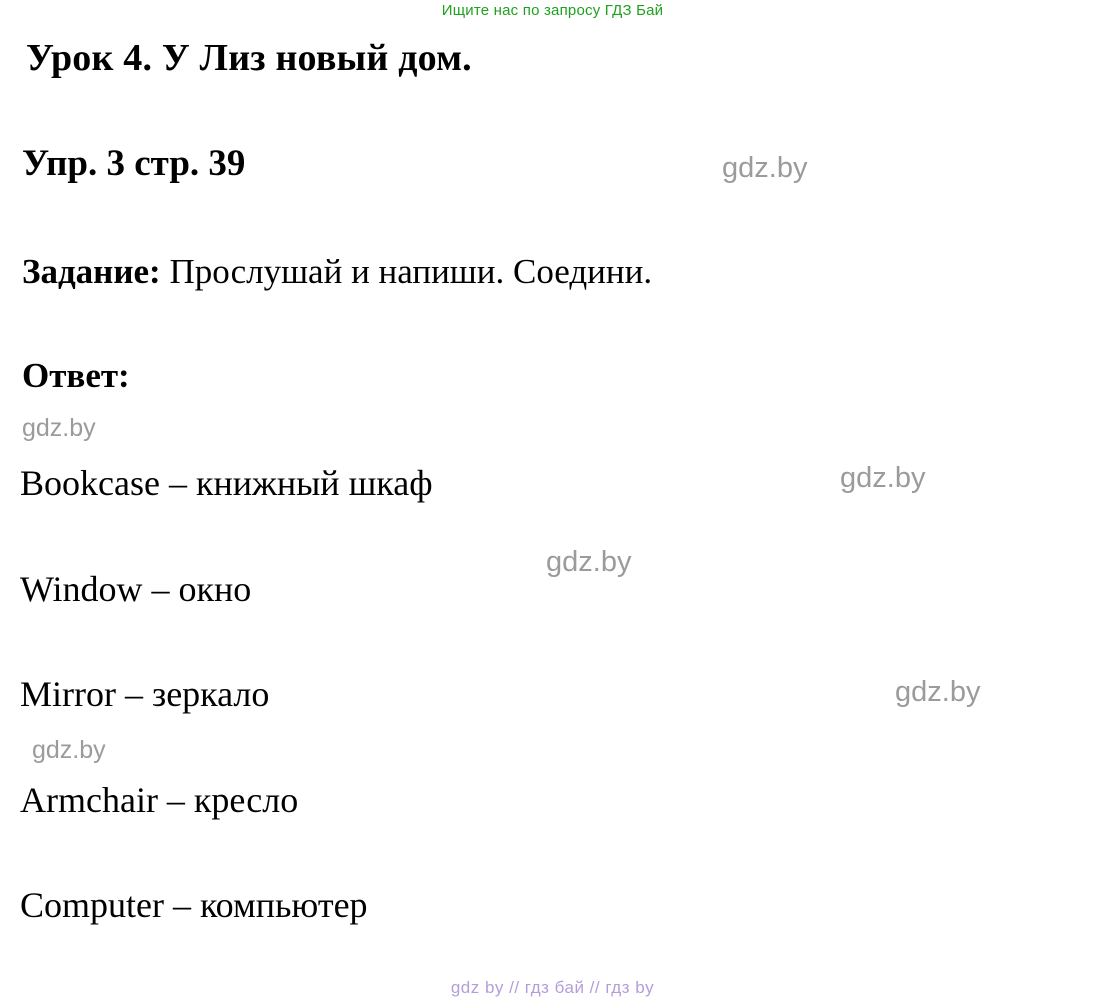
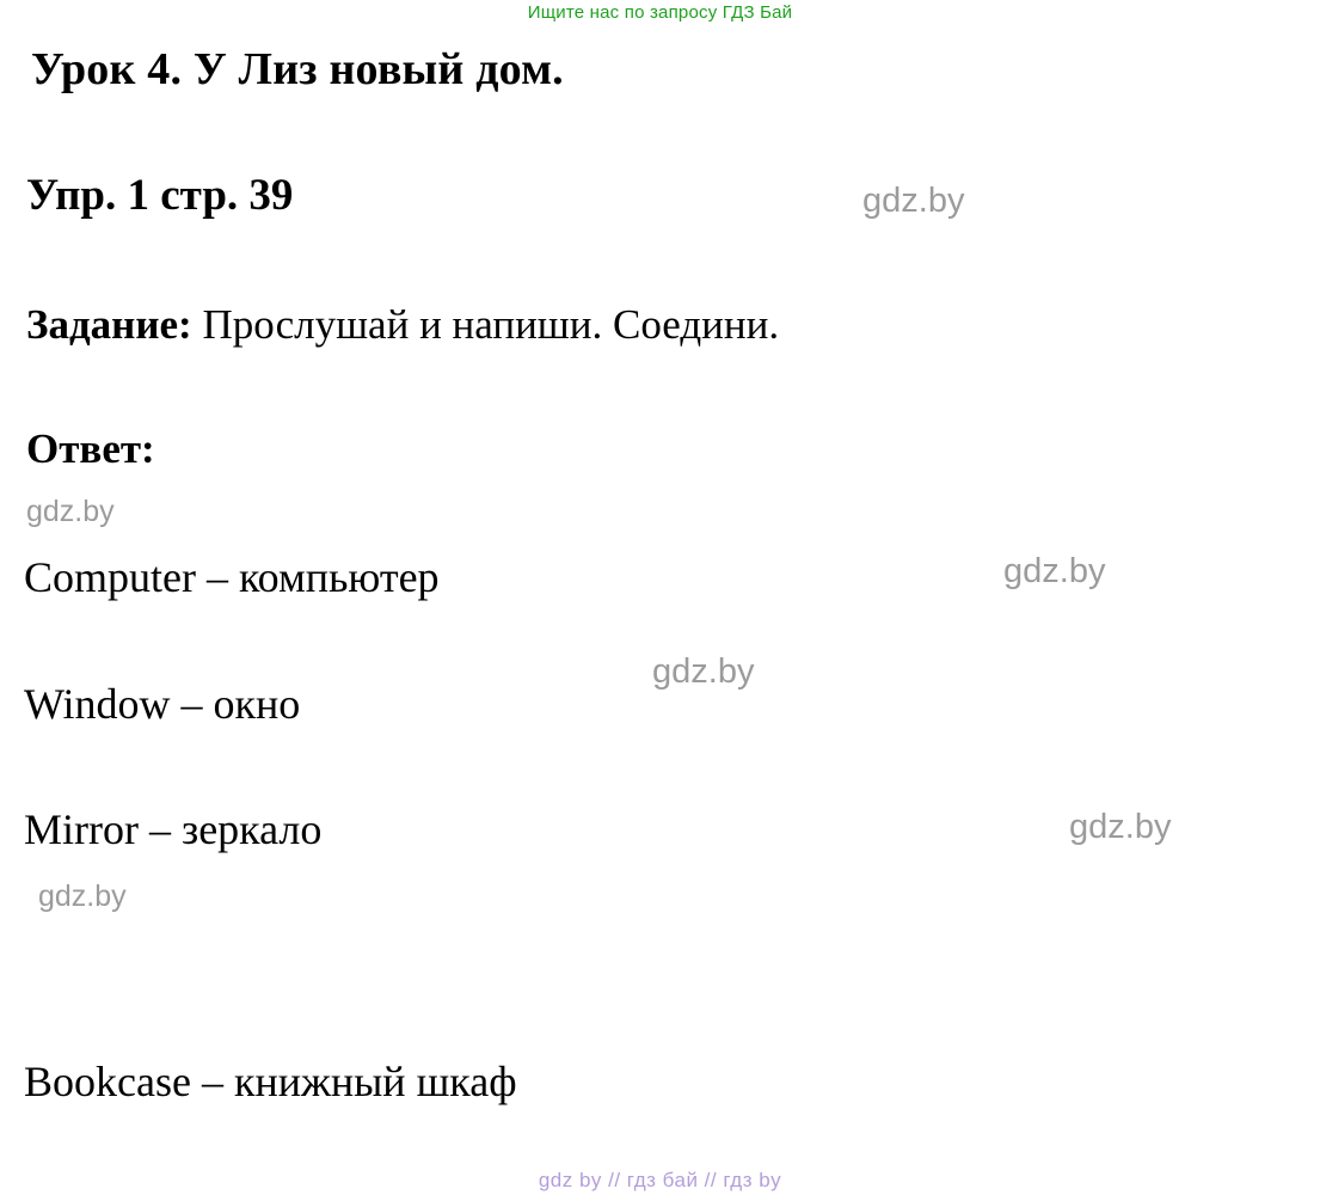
  Ищите нас по запросу ГДЗ Бай
  Урок 4. У Лиз новый дом.
- Упр. 3 стр. 39
+ Упр. 1 стр. 39
  Задание: Прослушай и напиши. Соедини.
  Ответ:
- Bookcase – книжный шкаф
+ Computer – компьютер
  Window – окно
  Mirror – зеркало
- Armchair – кресло
- Computer – компьютер
+ Bookcase – книжный шкаф
  gdz.by
  gdz.by
  gdz.by
  gdz.by
  gdz.by
  gdz.by
  gdz by // гдз бай // гдз by
